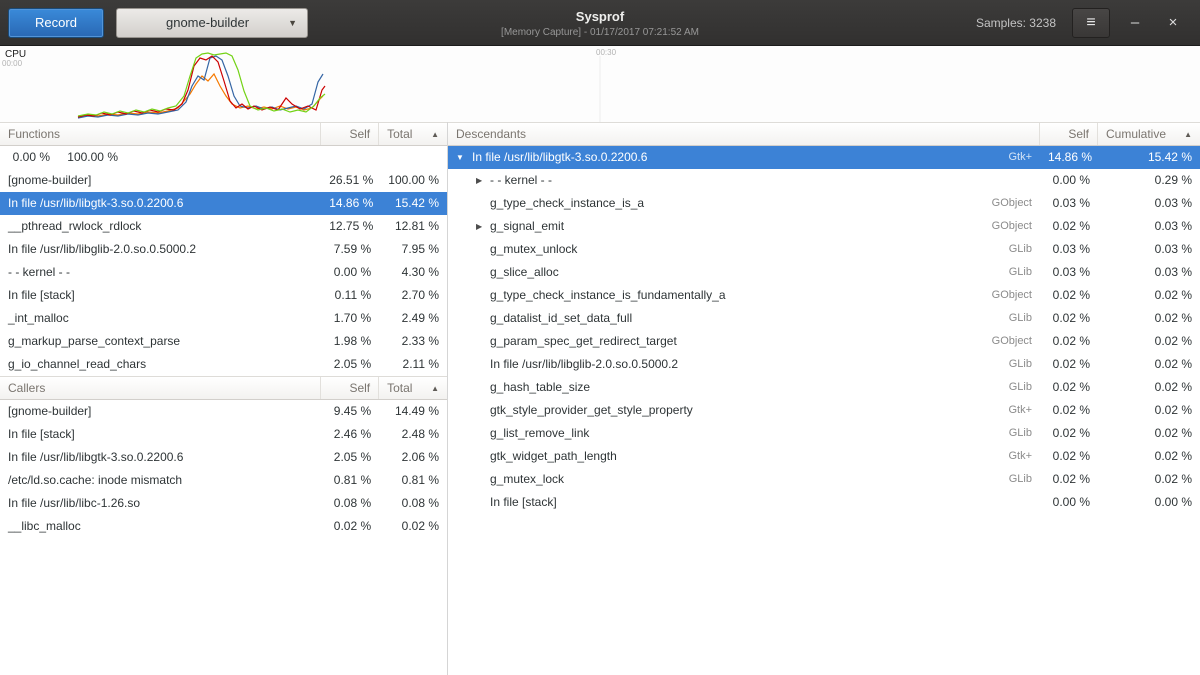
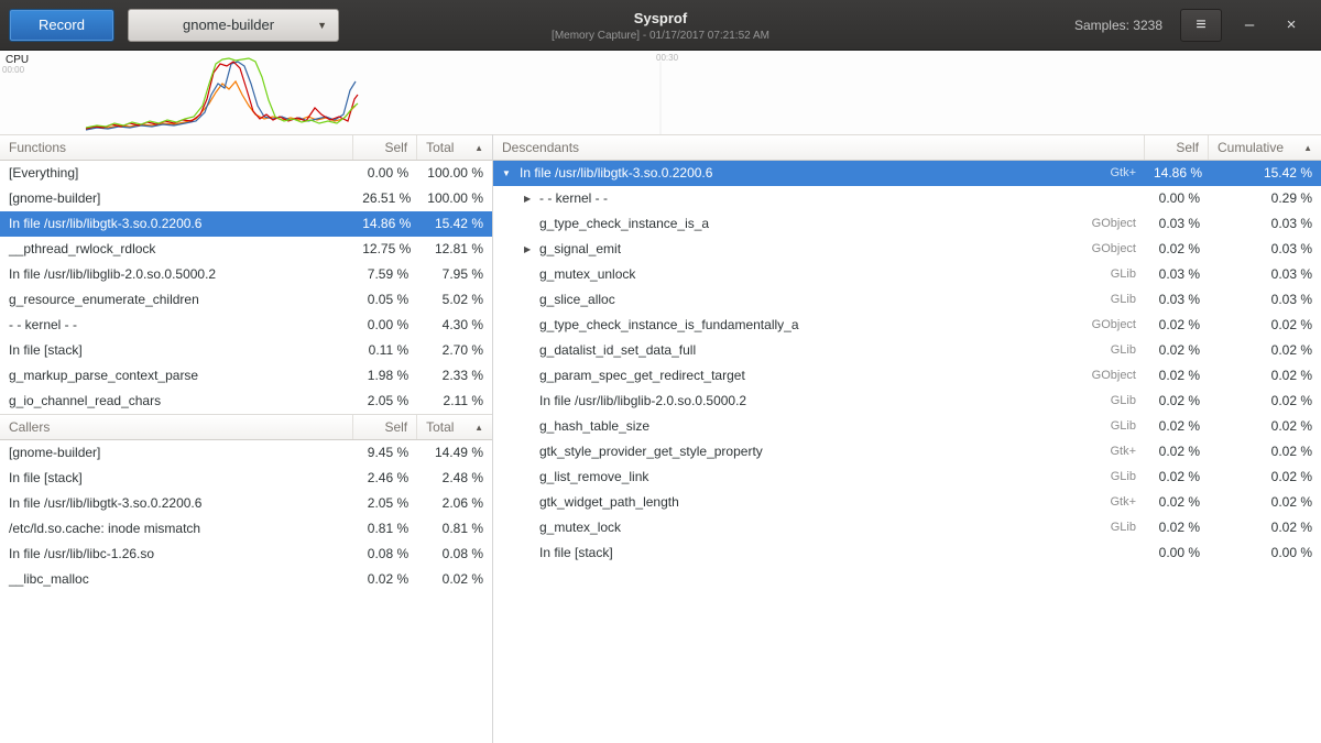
  Record
  gnome-builder
  ▼
  Sysprof
  [Memory Capture] - 01/17/2017 07:21:52 AM
  Samples: 3238
  ≡
  –
  ×
  CPU
  00:00
  00:30
  Functions
  Self
  Total
  ▲
+ [Everything]
  0.00 %
  100.00 %
  [gnome-builder]
  26.51 %
  100.00 %
  In file /usr/lib/libgtk-3.so.0.2200.6
  14.86 %
  15.42 %
  __pthread_rwlock_rdlock
  12.75 %
  12.81 %
  In file /usr/lib/libglib-2.0.so.0.5000.2
  7.59 %
  7.95 %
+ g_resource_enumerate_children
+ 0.05 %
+ 5.02 %
  - - kernel - -
  0.00 %
  4.30 %
  In file [stack]
  0.11 %
  2.70 %
- _int_malloc
- 1.70 %
- 2.49 %
  g_markup_parse_context_parse
  1.98 %
  2.33 %
  g_io_channel_read_chars
  2.05 %
  2.11 %
  Callers
  Self
  Total
  ▲
  [gnome-builder]
  9.45 %
  14.49 %
  In file [stack]
  2.46 %
  2.48 %
  In file /usr/lib/libgtk-3.so.0.2200.6
  2.05 %
  2.06 %
  /etc/ld.so.cache: inode mismatch
  0.81 %
  0.81 %
  In file /usr/lib/libc-1.26.so
  0.08 %
  0.08 %
  __libc_malloc
  0.02 %
  0.02 %
  Descendants
  Self
  Cumulative
  ▲
  ▼
  In file /usr/lib/libgtk-3.so.0.2200.6
  Gtk+
  14.86 %
  15.42 %
  ▶
  - - kernel - -
  0.00 %
  0.29 %
  g_type_check_instance_is_a
  GObject
  0.03 %
  0.03 %
  ▶
  g_signal_emit
  GObject
  0.02 %
  0.03 %
  g_mutex_unlock
  GLib
  0.03 %
  0.03 %
  g_slice_alloc
  GLib
  0.03 %
  0.03 %
  g_type_check_instance_is_fundamentally_a
  GObject
  0.02 %
  0.02 %
  g_datalist_id_set_data_full
  GLib
  0.02 %
  0.02 %
  g_param_spec_get_redirect_target
  GObject
  0.02 %
  0.02 %
  In file /usr/lib/libglib-2.0.so.0.5000.2
  GLib
  0.02 %
  0.02 %
  g_hash_table_size
  GLib
  0.02 %
  0.02 %
  gtk_style_provider_get_style_property
  Gtk+
  0.02 %
  0.02 %
  g_list_remove_link
  GLib
  0.02 %
  0.02 %
  gtk_widget_path_length
  Gtk+
  0.02 %
  0.02 %
  g_mutex_lock
  GLib
  0.02 %
  0.02 %
  In file [stack]
  0.00 %
  0.00 %
